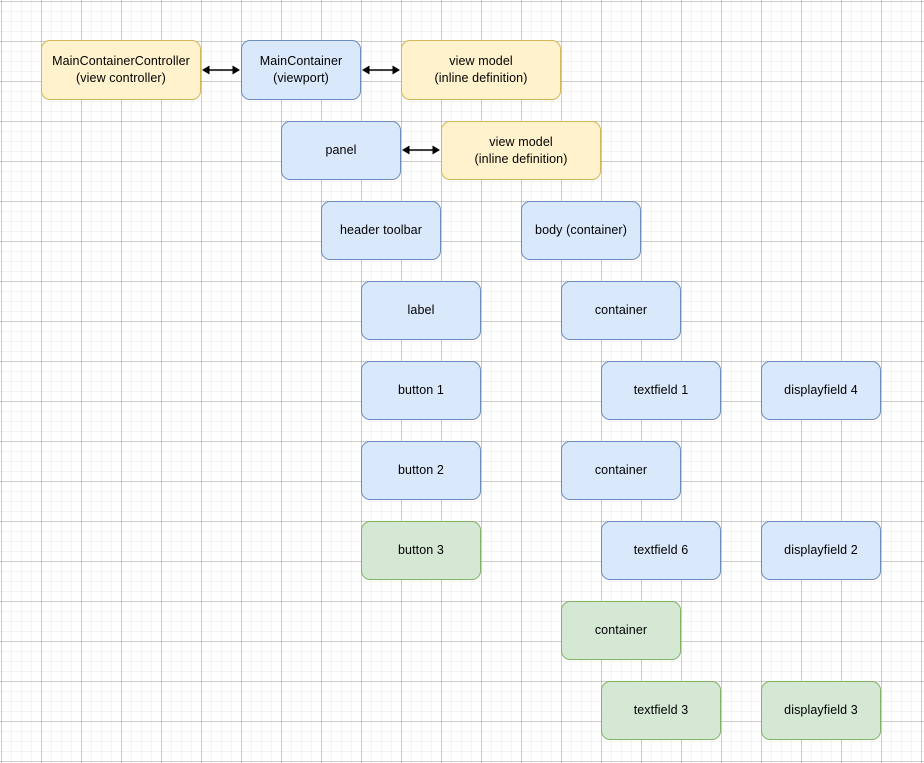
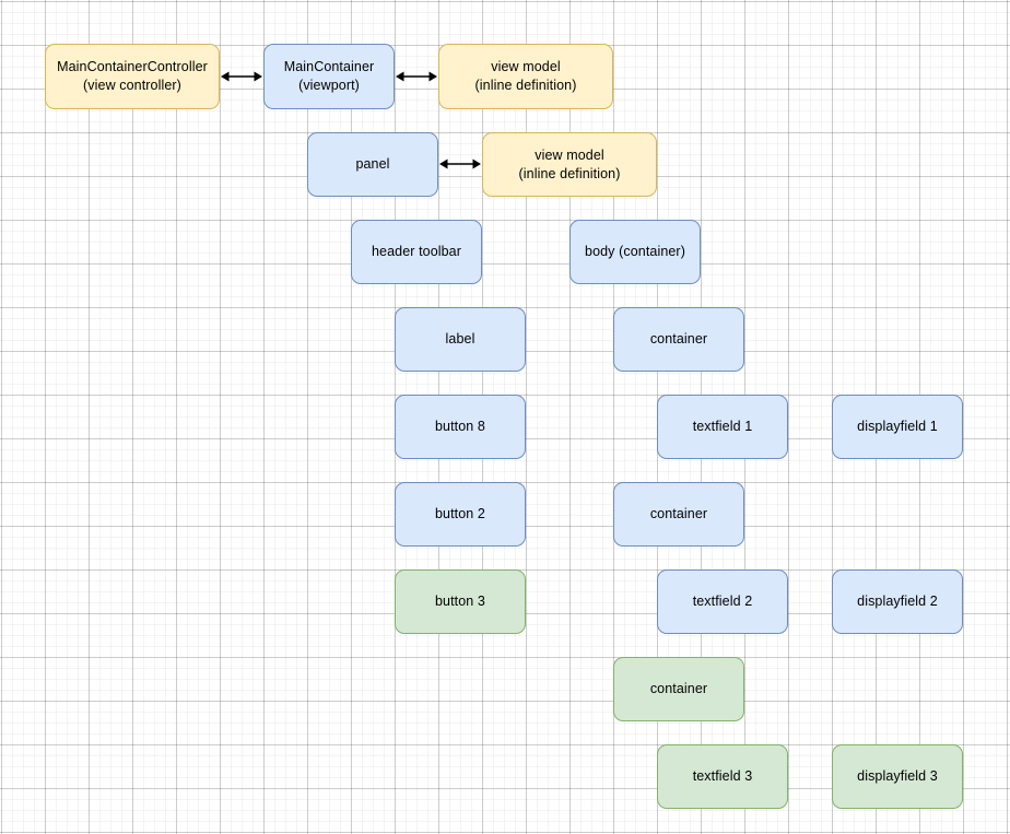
  MainContainerController
  (view controller)
  MainContainer
  (viewport)
  view model
  (inline definition)
  panel
  view model
  (inline definition)
  header toolbar
  body (container)
  label
  container
- button 1
+ button 8
  textfield 1
- displayfield 4
+ displayfield 1
  button 2
  container
  button 3
- textfield 6
+ textfield 2
  displayfield 2
  container
  textfield 3
  displayfield 3
